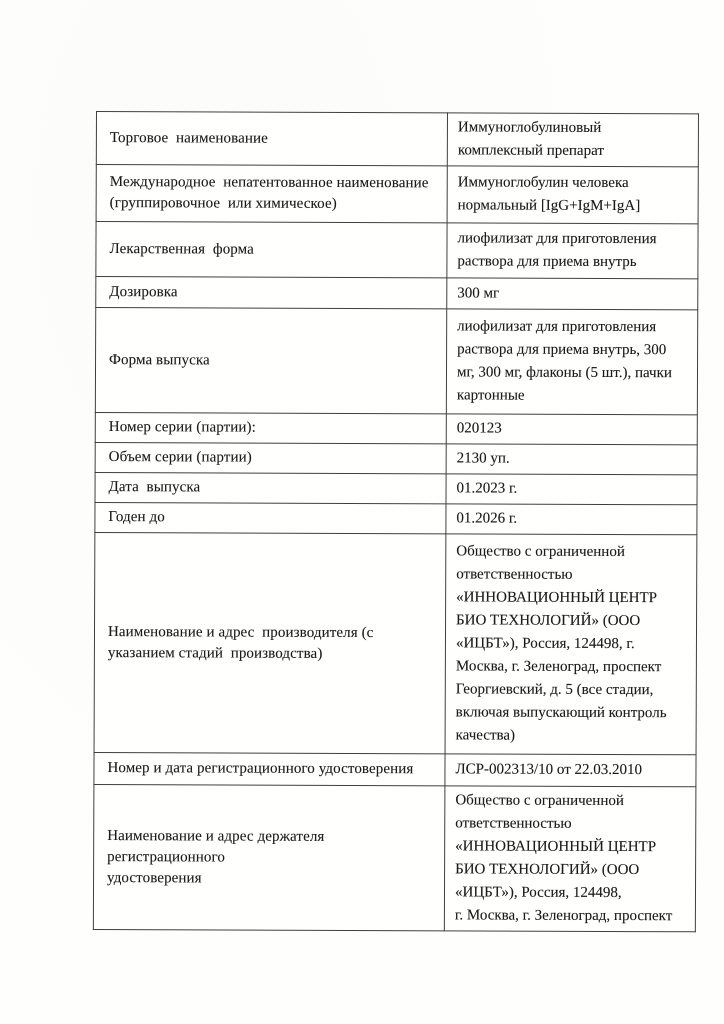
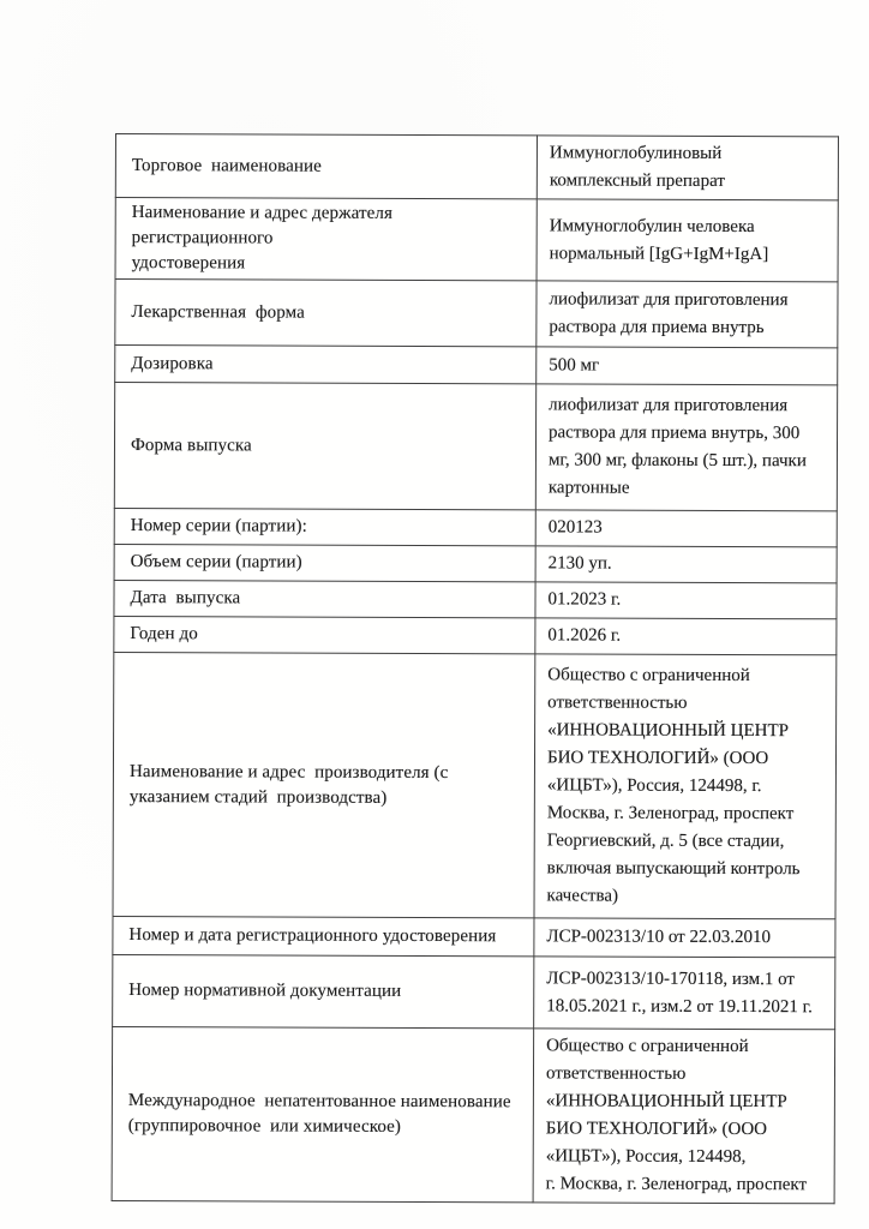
  Торговое наименование	Иммуноглобулиновый комплексный препарат
- Международное непатентованное наименование (группировочное или химическое)	Иммуноглобулин человека нормальный [IgG+IgM+IgA]
+ Наименование и адрес держателя регистрационного удостоверения	Иммуноглобулин человека нормальный [IgG+IgM+IgA]
  Лекарственная форма	лиофилизат для приготовления раствора для приема внутрь
- Дозировка	300 мг
+ Дозировка	500 мг
  Форма выпуска	лиофилизат для приготовления раствора для приема внутрь, 300 мг, 300 мг, флаконы (5 шт.), пачки картонные
  Номер серии (партии):	020123
  Объем серии (партии)	2130 уп.
  Дата выпуска	01.2023 г.
  Годен до	01.2026 г.
  Наименование и адрес производителя (с указанием стадий производства)	Общество с ограниченной ответственностью «ИННОВАЦИОННЫЙ ЦЕНТР БИО ТЕХНОЛОГИЙ» (ООО «ИЦБТ»), Россия, 124498, г. Москва, г. Зеленоград, проспект Георгиевский, д. 5 (все стадии, включая выпускающий контроль качества)
  Номер и дата регистрационного удостоверения	ЛСР-002313/10 от 22.03.2010
+ Номер нормативной документации	ЛСР-002313/10-170118, изм.1 от 18.05.2021 г., изм.2 от 19.11.2021 г.
- Наименование и адрес держателя регистрационного удостоверения	Общество с ограниченной ответственностью «ИННОВАЦИОННЫЙ ЦЕНТР БИО ТЕХНОЛОГИЙ» (ООО «ИЦБТ»), Россия, 124498, г. Москва, г. Зеленоград, проспект
+ Международное непатентованное наименование (группировочное или химическое)	Общество с ограниченной ответственностью «ИННОВАЦИОННЫЙ ЦЕНТР БИО ТЕХНОЛОГИЙ» (ООО «ИЦБТ»), Россия, 124498, г. Москва, г. Зеленоград, проспект
